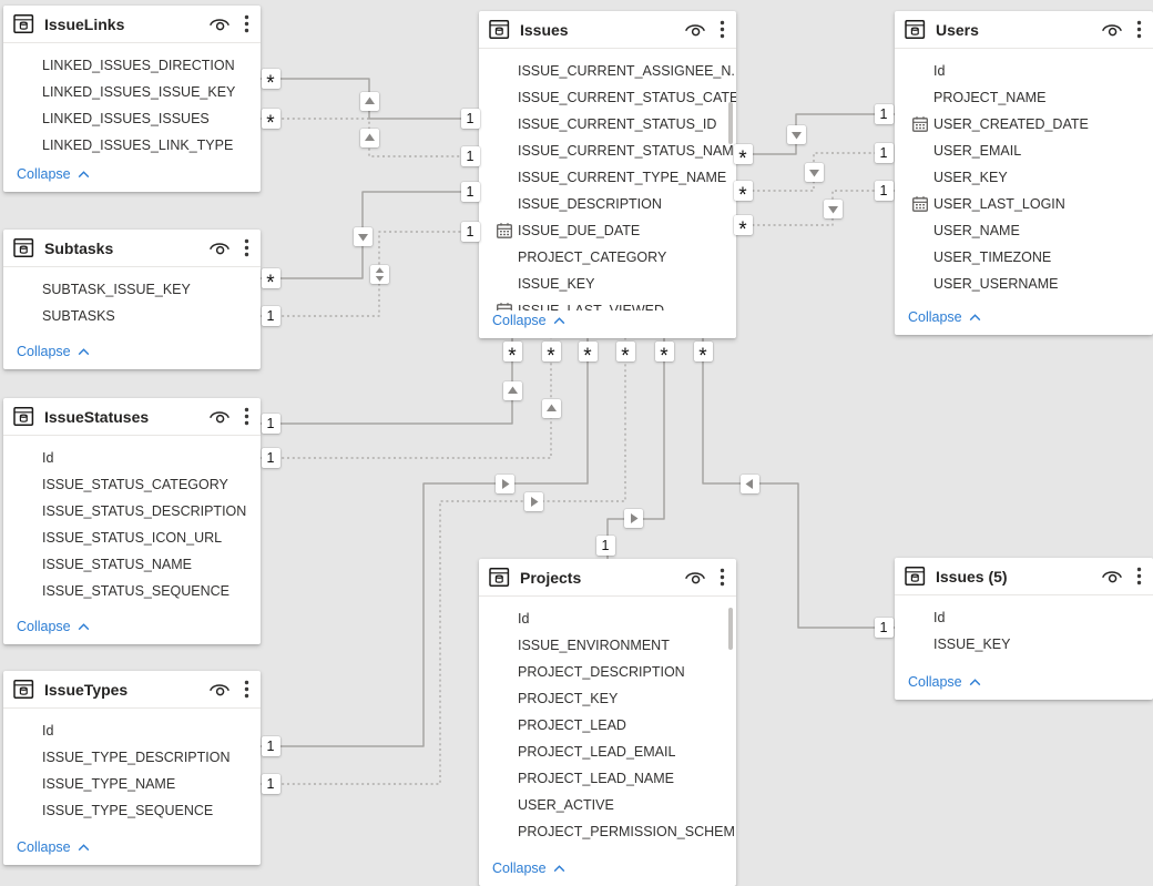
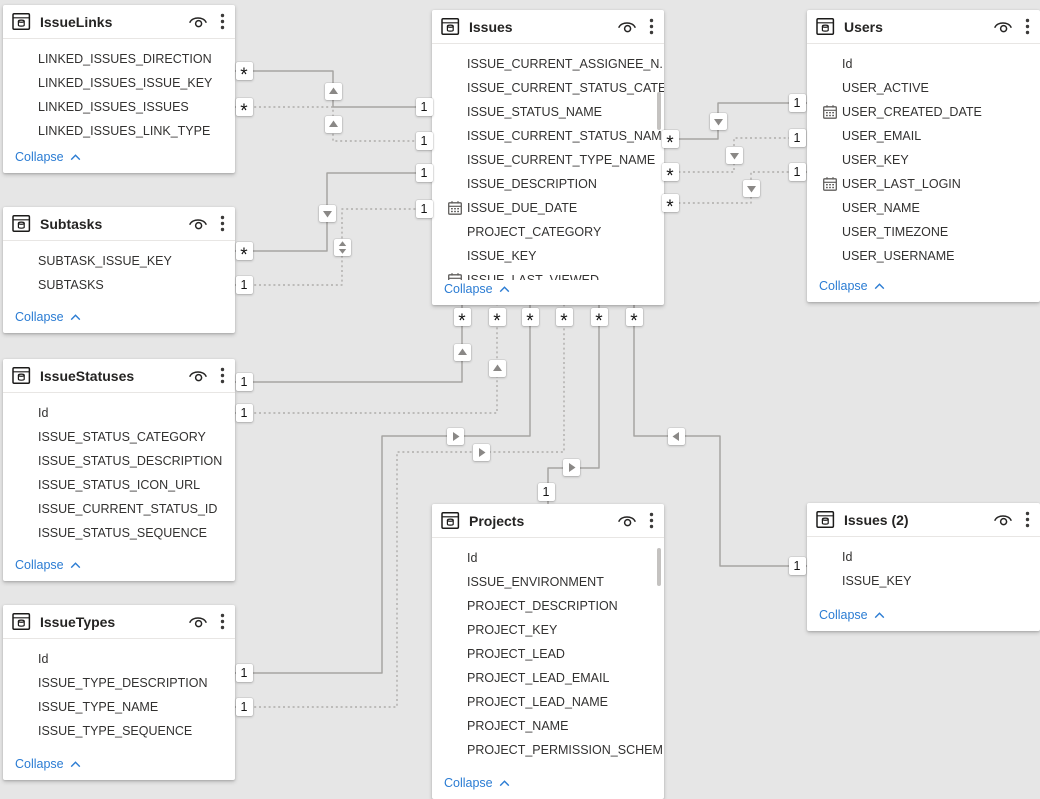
  IssueLinks
  LINKED_ISSUES_DIRECTION
  LINKED_ISSUES_ISSUE_KEY
  LINKED_ISSUES_ISSUES
  LINKED_ISSUES_LINK_TYPE
  Collapse
  Subtasks
  SUBTASK_ISSUE_KEY
  SUBTASKS
  Collapse
  IssueStatuses
  Id
  ISSUE_STATUS_CATEGORY
  ISSUE_STATUS_DESCRIPTION
  ISSUE_STATUS_ICON_URL
- ISSUE_STATUS_NAME
+ ISSUE_CURRENT_STATUS_ID
  ISSUE_STATUS_SEQUENCE
  Collapse
  IssueTypes
  Id
  ISSUE_TYPE_DESCRIPTION
  ISSUE_TYPE_NAME
  ISSUE_TYPE_SEQUENCE
  Collapse
  Issues
  ISSUE_CURRENT_ASSIGNEE_N.
  ISSUE_CURRENT_STATUS_CATE
- ISSUE_CURRENT_STATUS_ID
+ ISSUE_STATUS_NAME
  ISSUE_CURRENT_STATUS_NAM
  ISSUE_CURRENT_TYPE_NAME
  ISSUE_DESCRIPTION
  ISSUE_DUE_DATE
  PROJECT_CATEGORY
  ISSUE_KEY
  Collapse
  Projects
  Id
  ISSUE_ENVIRONMENT
  PROJECT_DESCRIPTION
  PROJECT_KEY
  PROJECT_LEAD
  PROJECT_LEAD_EMAIL
  PROJECT_LEAD_NAME
- USER_ACTIVE
+ PROJECT_NAME
  PROJECT_PERMISSION_SCHEM
  Collapse
  Users
  Id
- PROJECT_NAME
+ USER_ACTIVE
  USER_CREATED_DATE
  USER_EMAIL
  USER_KEY
  USER_LAST_LOGIN
  USER_NAME
  USER_TIMEZONE
  USER_USERNAME
  Collapse
- Issues (5)
+ Issues (2)
  Id
  ISSUE_KEY
  Collapse
  *
  1
  *
  1
  *
  1
  1
  1
  1
  *
  1
  *
  1
  *
  1
  *
  1
  *
  *
  1
  *
  1
  *
  1
  *
  1
